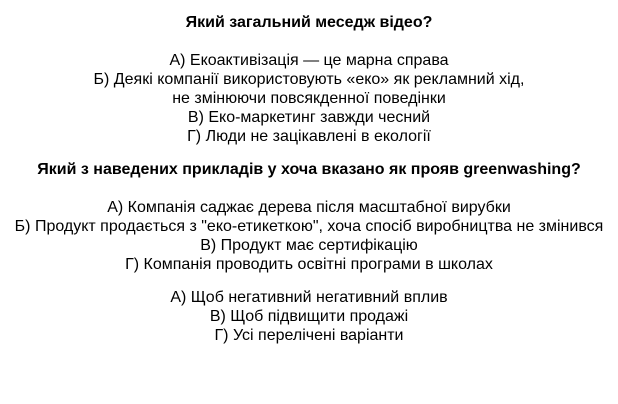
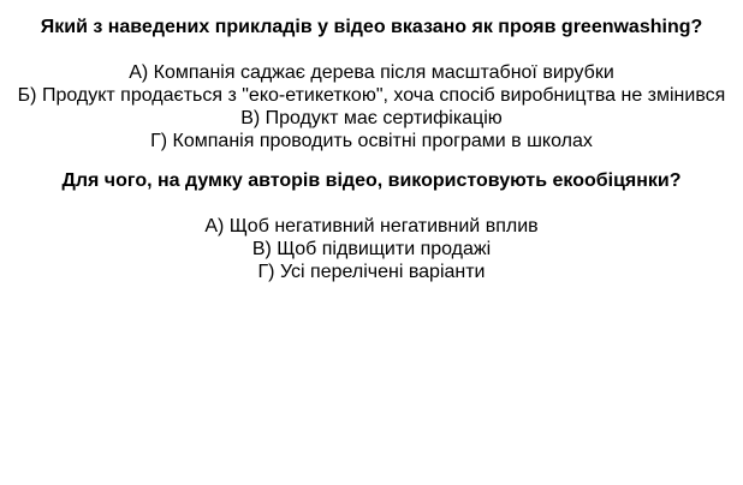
- Який загальний меседж відео?
- А) Екоактивізація — це марна справа
- Б) Деякі компанії використовують «еко» як рекламний хід,
- не змінюючи повсякденної поведінки
- В) Еко-маркетинг завжди чесний
- Г) Люди не зацікавлені в екології
- Який з наведених прикладів у хоча вказано як прояв greenwashing?
+ Який з наведених прикладів у відео вказано як прояв greenwashing?
  А) Компанія саджає дерева після масштабної вирубки
  Б) Продукт продається з "еко-етикеткою", хоча спосіб виробництва не змінився
  В) Продукт має сертифікацію
  Г) Компанія проводить освітні програми в школах
+ Для чого, на думку авторів відео, використовують екообіцянки?
  А) Щоб негативний негативний вплив
  В) Щоб підвищити продажі
  Г) Усі перелічені варіанти
